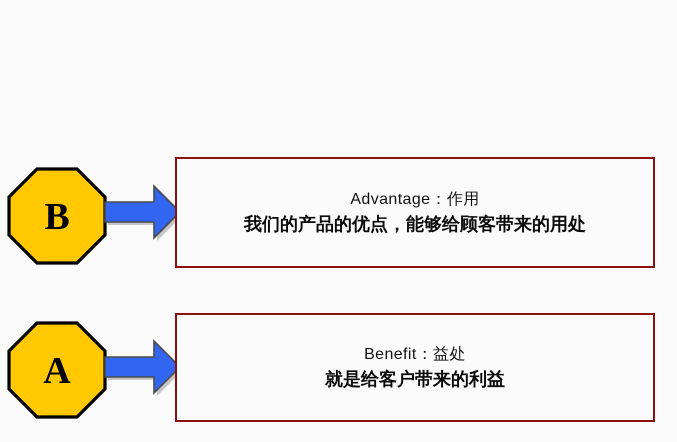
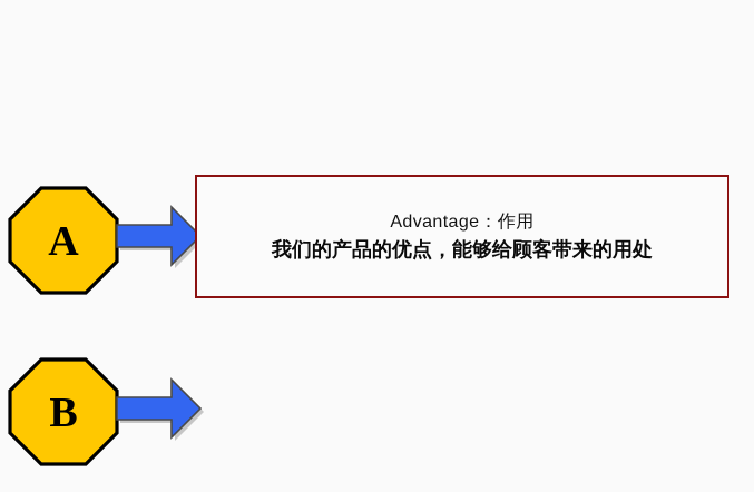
- B
+ A
  Advantage：作用
  我们的产品的优点，能够给顾客带来的用处
- A
+ B
- Benefit：益处
- 就是给客户带来的利益
